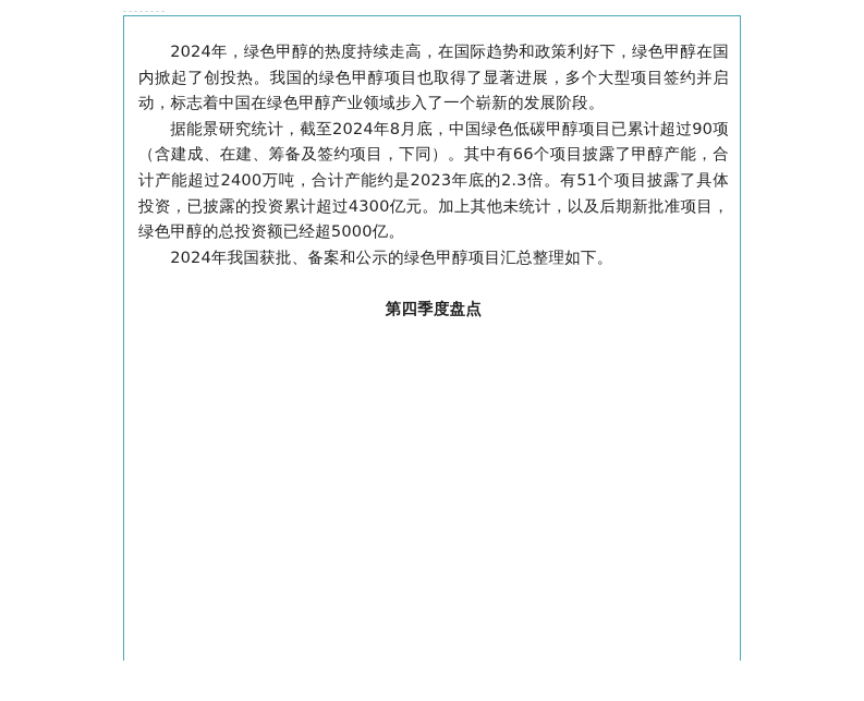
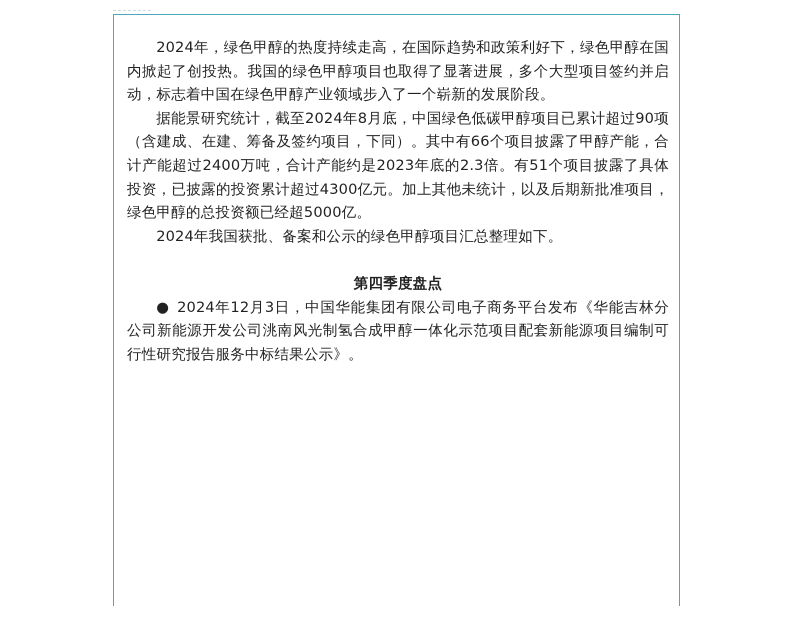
  2024年，绿色甲醇的热度持续走高，在国际趋势和政策利好下，绿色甲醇在国内掀起了创投热。我国的绿色甲醇项目也取得了显著进展，多个大型项目签约并启动，标志着中国在绿色甲醇产业领域步入了一个崭新的发展阶段。
  据能景研究统计，截至2024年8月底，中国绿色低碳甲醇项目已累计超过90项（含建成、在建、筹备及签约项目，下同）。其中有66个项目披露了甲醇产能，合计产能超过2400万吨，合计产能约是2023年底的2.3倍。有51个项目披露了具体投资，已披露的投资累计超过4300亿元。加上其他未统计，以及后期新批准项目，绿色甲醇的总投资额已经超5000亿。
  2024年我国获批、备案和公示的绿色甲醇项目汇总整理如下。
  第四季度盘点
+ ● 2024年12月3日，中国华能集团有限公司电子商务平台发布《华能吉林分公司新能源开发公司洮南风光制氢合成甲醇一体化示范项目配套新能源项目编制可行性研究报告服务中标结果公示》。
